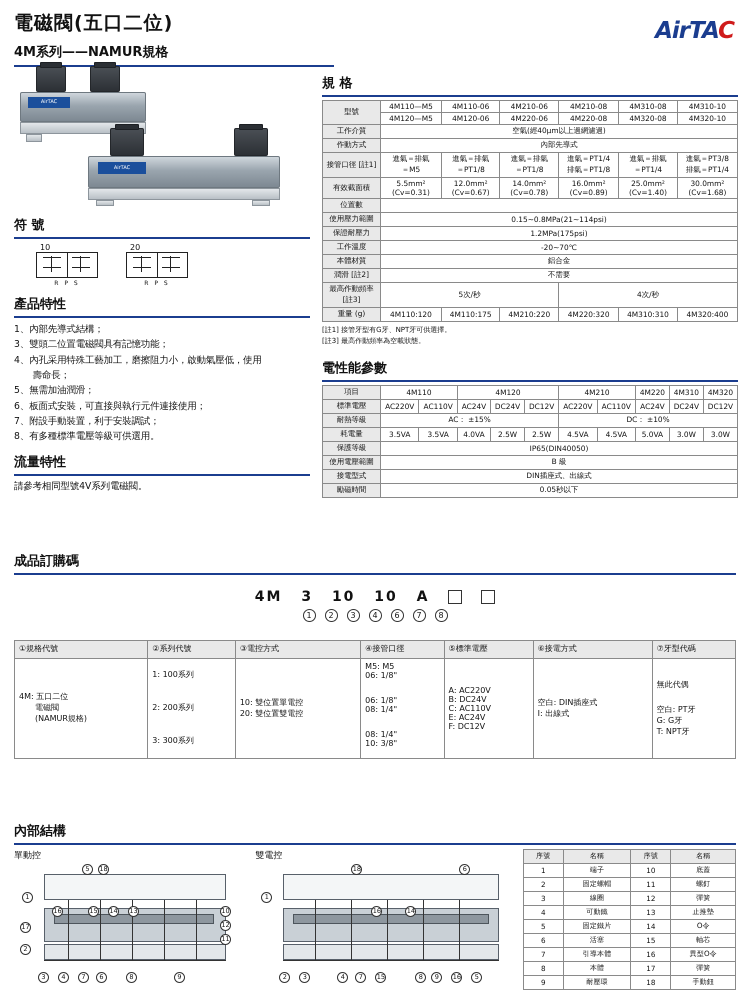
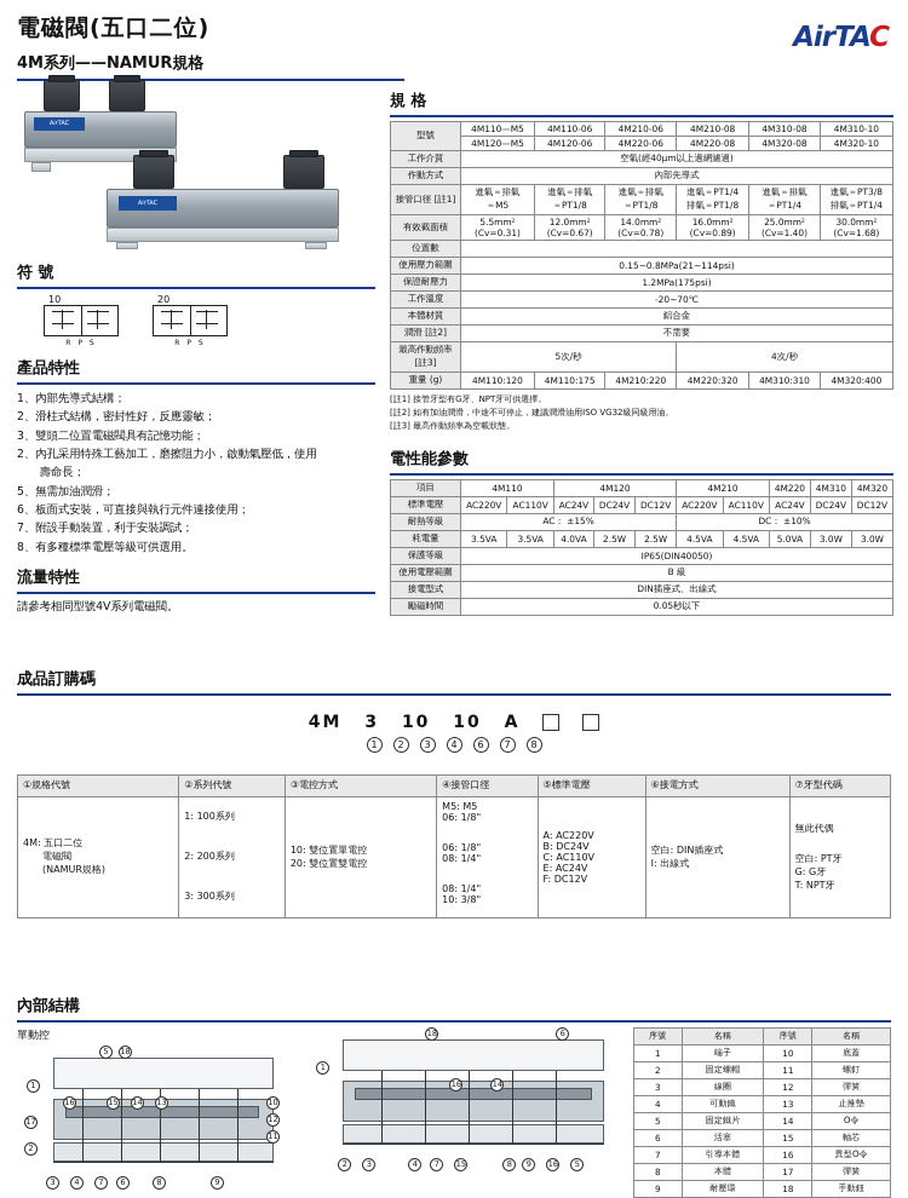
  電磁閥(五口二位)
  4M系列——NAMUR規格
  AirTAC
  符 號
  10
  20
  產品特性
  1、內部先導式結構；
+ 2、滑柱式結構，密封性好，反應靈敏；
  3、雙頭二位置電磁閥具有記憶功能；
- 4、內孔采用特殊工藝加工，磨擦阻力小，啟動氣壓低，使用
+ 2、內孔采用特殊工藝加工，磨擦阻力小，啟動氣壓低，使用
  壽命長；
  5、無需加油潤滑；
  6、板面式安裝，可直接與執行元件連接使用；
  7、附設手動裝置，利于安裝調試；
  8、有多種標準電壓等級可供選用。
  流量特性
  請參考相同型號4V系列電磁閥。
  規 格
  型號	4M110—M5	4M110-06	4M210-06	4M210-08	4M310-08	4M310-10
  4M120—M5	4M120-06	4M220-06	4M220-08	4M320-08	4M320-10
  工作介質	空氣(經40μm以上過網濾過)
  作動方式	內部先導式
  接管口徑 [註1]	進氣＝排氣 ＝M5	進氣＝排氣 ＝PT1/8	進氣＝排氣 ＝PT1/8	進氣＝PT1/4 排氣＝PT1/8	進氣＝排氣 ＝PT1/4	進氣＝PT3/8 排氣＝PT1/4
  有效截面積	5.5mm² (Cv=0.31)	12.0mm² (Cv=0.67)	14.0mm² (Cv=0.78)	16.0mm² (Cv=0.89)	25.0mm² (Cv=1.40)	30.0mm² (Cv=1.68)
  位置數
  使用壓力範圍	0.15~0.8MPa(21~114psi)
  保證耐壓力	1.2MPa(175psi)
  工作溫度	-20~70℃
  本體材質	鋁合金
  潤滑 [註2]	不需要
  最高作動頻率[註3]	5次/秒	4次/秒
  重量 (g)	4M110:120	4M110:175	4M210:220	4M220:320	4M310:310	4M320:400
  [註1] 接管牙型有G牙、NPT牙可供選擇。
+ [註2] 如有加油潤滑，中途不可停止，建議潤滑油用ISO VG32級同級用油。
  [註3] 最高作動頻率為空載狀態。
  電性能參數
  項目	4M110	4M120	4M210	4M220	4M310	4M320
  標準電壓	AC220V	AC110V	AC24V	DC24V	DC12V	AC220V	AC110V	AC24V	DC24V	DC12V
  耐熱等級	AC： ±15%	DC： ±10%
  耗電量	3.5VA	3.5VA	4.0VA	2.5W	2.5W	4.5VA	4.5VA	5.0VA	3.0W	3.0W
  保護等級	IP65(DIN40050)
  使用電壓範圍	B 級
  接電型式	DIN插座式、出線式
  勵磁時間	0.05秒以下
  成品訂購碼
  4M 3 10 10 A
  1
  2
  3
  4
  6
  7
  8
  ①規格代號	②系列代號	③電控方式	④接管口徑	⑤標準電壓	⑥接電方式	⑦牙型代碼
  4M: 五口二位 電磁閥 (NAMUR規格)	1: 100系列 2: 200系列 3: 300系列	10: 雙位置單電控 20: 雙位置雙電控	M5: M5 06: 1/8" 06: 1/8" 08: 1/4" 08: 1/4" 10: 3/8"	A: AC220V B: DC24V C: AC110V E: AC24V F: DC12V	空白: DIN插座式 I: 出線式	無此代偶 空白: PT牙 G: G牙 T: NPT牙
  內部結構
  單動控
  5
  18
  1
  16
  15
  14
  13
  10
  12
  11
  17
  2
  3
  4
  7
  6
  8
  9
- 雙電控
  18
  6
  1
  16
  14
  2
  3
  4
  7
  15
  8
  9
  16
  5
  序號	名稱	序號	名稱
  1	端子	10	底蓋
  2	固定螺帽	11	螺釘
  3	線圈	12	彈簧
  4	可動鐵	13	止推墊
  5	固定鐵片	14	O令
  6	活塞	15	軸芯
  7	引導本體	16	異型O令
  8	本體	17	彈簧
  9	耐壓環	18	手動鈕
